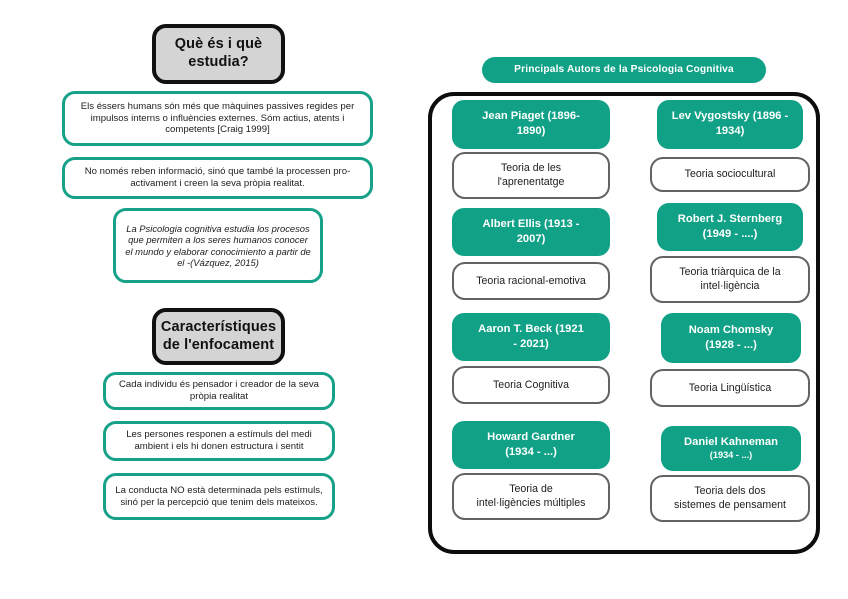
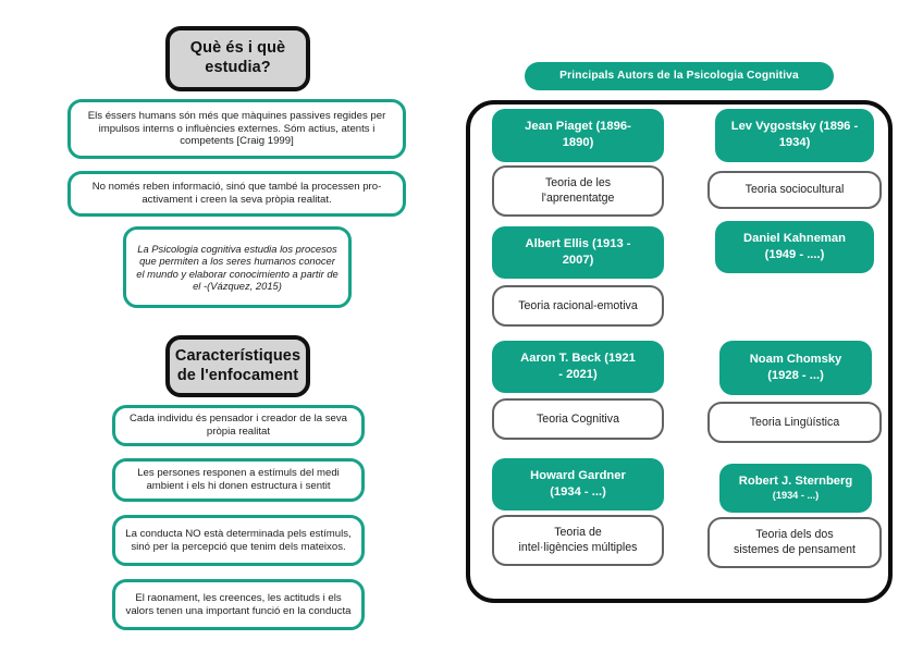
  Què és i què estudia?
  Els éssers humans són més que màquines passives regides per impulsos interns o influències externes. Sóm actius, atents i competents [Craig 1999]
  No només reben informació, sinó que també la processen pro-activament i creen la seva pròpia realitat.
  La Psicologia cognitiva estudia los procesos que permiten a los seres humanos conocer el mundo y elaborar conocimiento a partir de el -(Vázquez, 2015)
  Característiques de l'enfocament
  Cada individu és pensador i creador de la seva pròpia realitat
  Les persones responen a estímuls del medi ambient i els hi donen estructura i sentit
  La conducta NO està determinada pels estímuls, sinó per la percepció que tenim dels mateixos.
+ El raonament, les creences, les actituds i els valors tenen una important funció en la conducta
  Principals Autors de la Psicologia Cognitiva
  Jean Piaget (1896-
  1890)
  Teoria de les
  l'aprenentatge
  Lev Vygostsky (1896 -
  1934)
  Teoria sociocultural
  Albert Ellis (1913 -
  2007)
  Teoria racional-emotiva
- Robert J. Sternberg
+ Daniel Kahneman
  (1949 - ....)
- Teoria triàrquica de la
- intel·ligència
  Aaron T. Beck (1921
  - 2021)
  Teoria Cognitiva
  Noam Chomsky
  (1928 - ...)
  Teoria Lingüística
  Howard Gardner
  (1934 - ...)
  Teoria de
  intel·ligències múltiples
- Daniel Kahneman
+ Robert J. Sternberg
  (1934 - ...)
  Teoria dels dos
  sistemes de pensament
